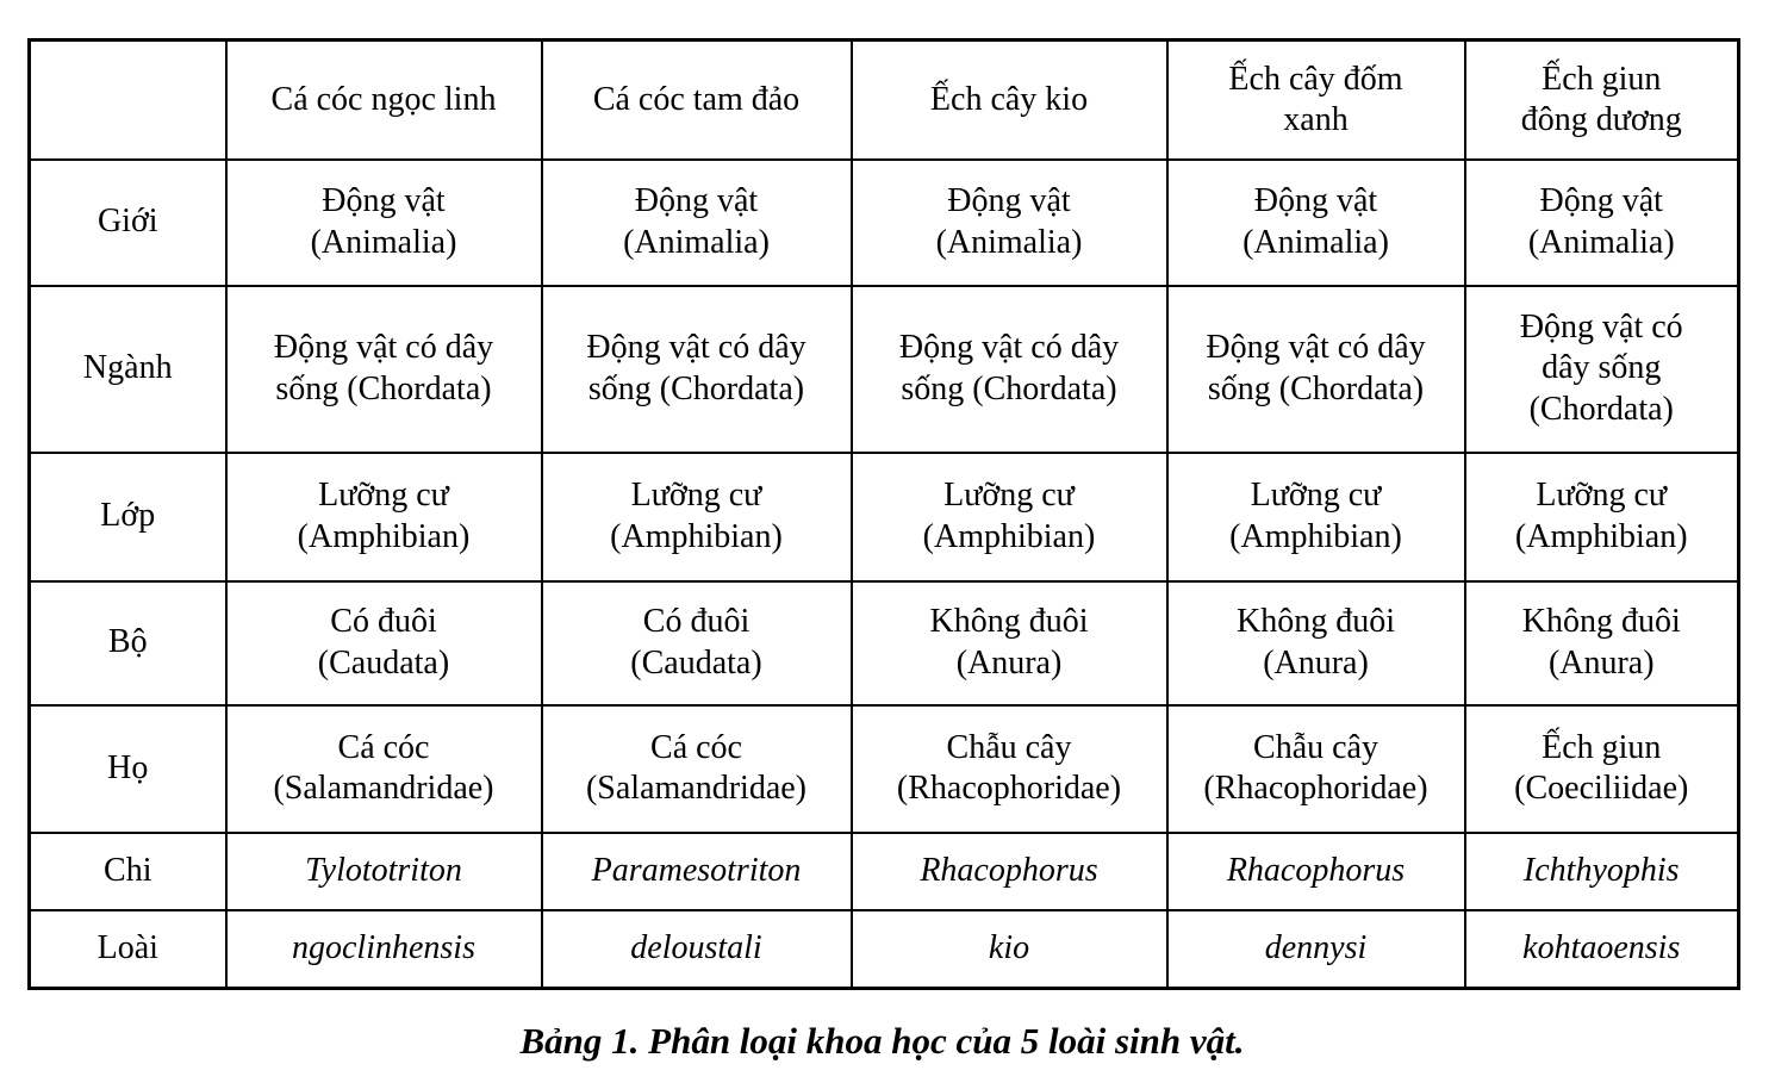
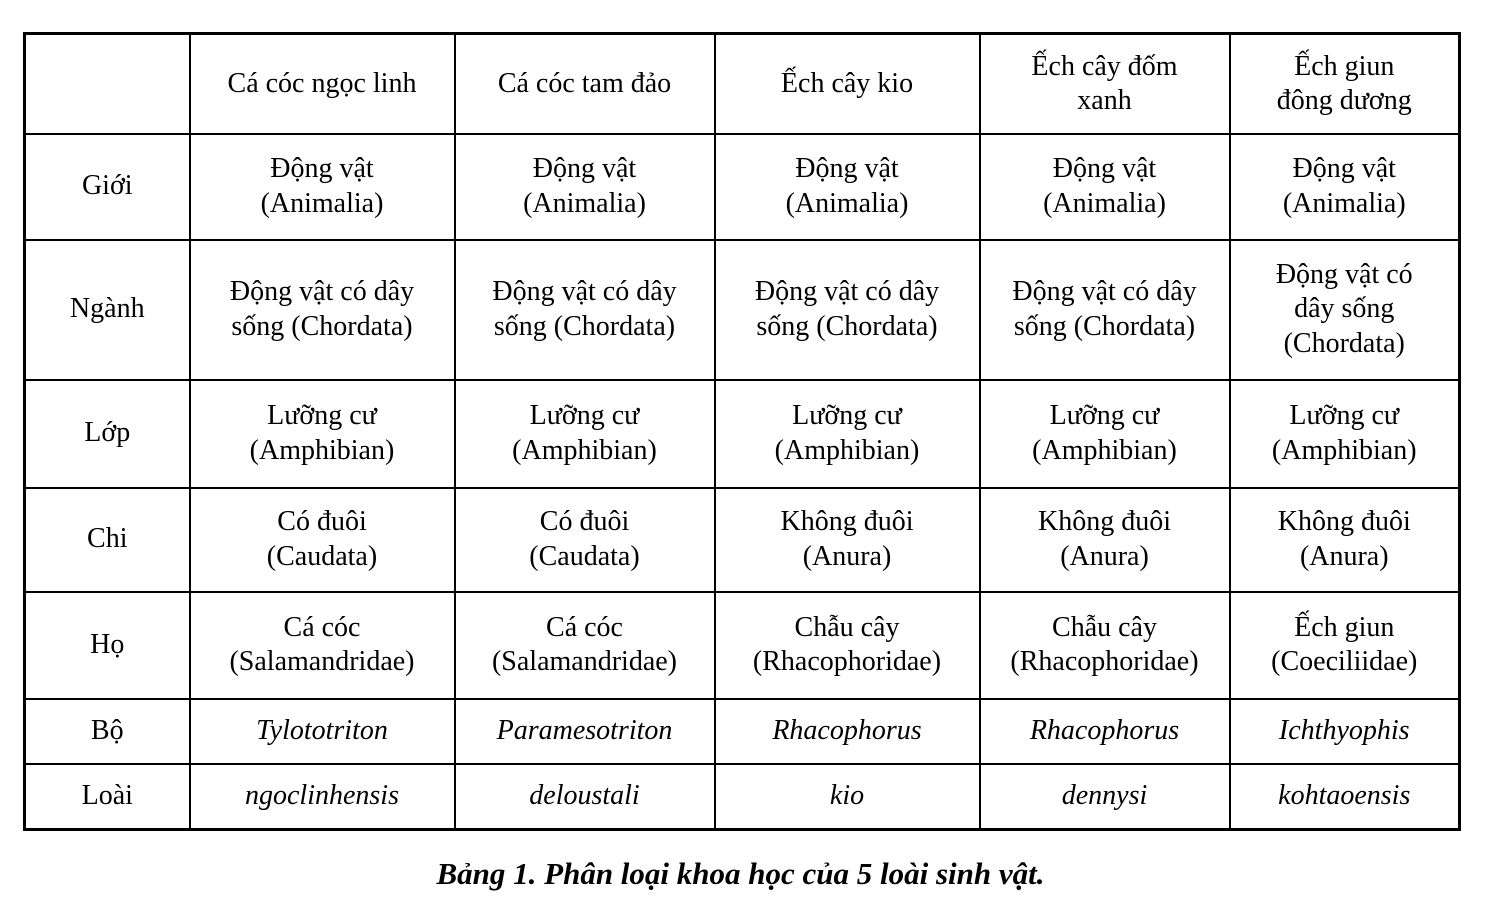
  	Cá cóc ngọc linh	Cá cóc tam đảo	Ếch cây kio	Ếch cây đốm xanh	Ếch giun đông dương
  Giới	Động vật (Animalia)	Động vật (Animalia)	Động vật (Animalia)	Động vật (Animalia)	Động vật (Animalia)
  Ngành	Động vật có dây sống (Chordata)	Động vật có dây sống (Chordata)	Động vật có dây sống (Chordata)	Động vật có dây sống (Chordata)	Động vật có dây sống (Chordata)
  Lớp	Lưỡng cư (Amphibian)	Lưỡng cư (Amphibian)	Lưỡng cư (Amphibian)	Lưỡng cư (Amphibian)	Lưỡng cư (Amphibian)
- Bộ	Có đuôi (Caudata)	Có đuôi (Caudata)	Không đuôi (Anura)	Không đuôi (Anura)	Không đuôi (Anura)
+ Chi	Có đuôi (Caudata)	Có đuôi (Caudata)	Không đuôi (Anura)	Không đuôi (Anura)	Không đuôi (Anura)
  Họ	Cá cóc (Salamandridae)	Cá cóc (Salamandridae)	Chẫu cây (Rhacophoridae)	Chẫu cây (Rhacophoridae)	Ếch giun (Coeciliidae)
- Chi	Tylototriton	Paramesotriton	Rhacophorus	Rhacophorus	Ichthyophis
+ Bộ	Tylototriton	Paramesotriton	Rhacophorus	Rhacophorus	Ichthyophis
  Loài	ngoclinhensis	deloustali	kio	dennysi	kohtaoensis
  Bảng 1. Phân loại khoa học của 5 loài sinh vật.
